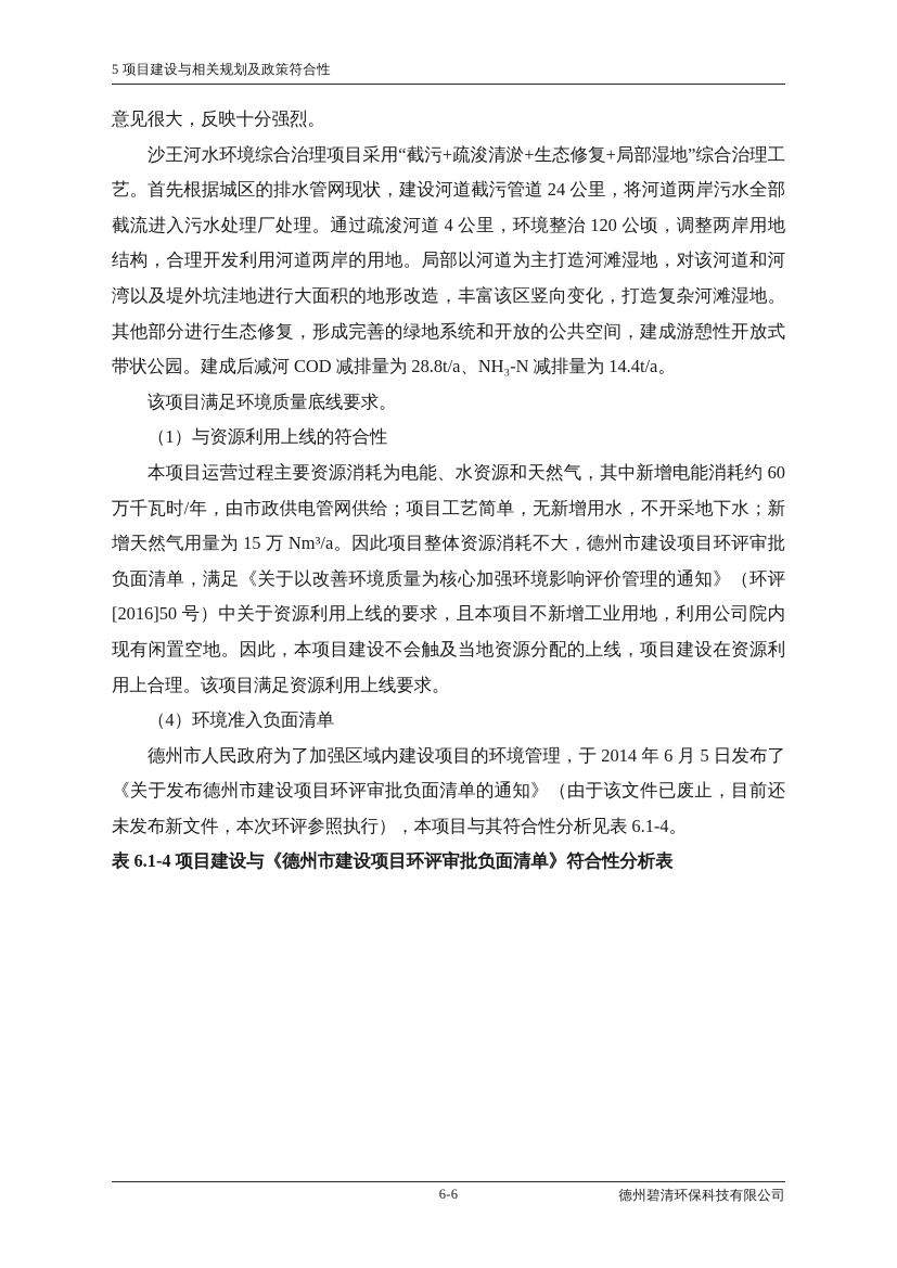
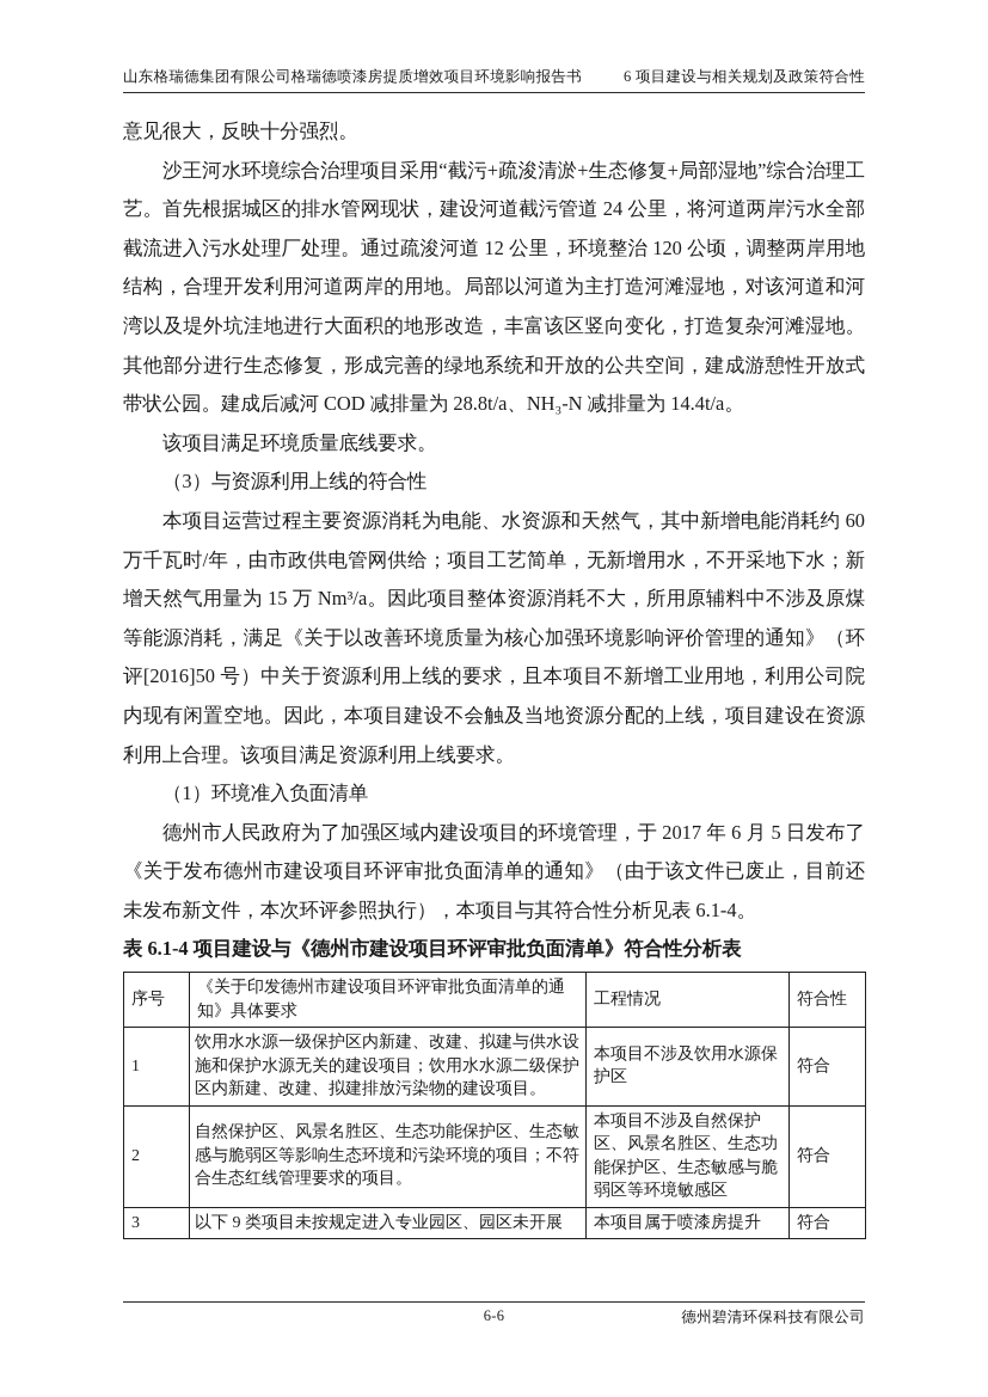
+ 山东格瑞德集团有限公司格瑞德喷漆房提质增效项目环境影响报告书
- 5 项目建设与相关规划及政策符合性
+ 6 项目建设与相关规划及政策符合性
  意见很大，反映十分强烈。
- 沙王河水环境综合治理项目采用“截污+疏浚清淤+生态修复+局部湿地”综合治理工艺。首先根据城区的排水管网现状，建设河道截污管道 24 公里，将河道两岸污水全部截流进入污水处理厂处理。通过疏浚河道 4 公里，环境整治 120 公顷，调整两岸用地结构，合理开发利用河道两岸的用地。局部以河道为主打造河滩湿地，对该河道和河湾以及堤外坑洼地进行大面积的地形改造，丰富该区竖向变化，打造复杂河滩湿地。其他部分进行生态修复，形成完善的绿地系统和开放的公共空间，建成游憩性开放式带状公园。建成后减河 COD 减排量为 28.8t/a、NH₃-N 减排量为 14.4t/a。
+ 沙王河水环境综合治理项目采用“截污+疏浚清淤+生态修复+局部湿地”综合治理工艺。首先根据城区的排水管网现状，建设河道截污管道 24 公里，将河道两岸污水全部截流进入污水处理厂处理。通过疏浚河道 12 公里，环境整治 120 公顷，调整两岸用地结构，合理开发利用河道两岸的用地。局部以河道为主打造河滩湿地，对该河道和河湾以及堤外坑洼地进行大面积的地形改造，丰富该区竖向变化，打造复杂河滩湿地。其他部分进行生态修复，形成完善的绿地系统和开放的公共空间，建成游憩性开放式带状公园。建成后减河 COD 减排量为 28.8t/a、NH₃-N 减排量为 14.4t/a。
  该项目满足环境质量底线要求。
- （1）与资源利用上线的符合性
+ （3）与资源利用上线的符合性
- 本项目运营过程主要资源消耗为电能、水资源和天然气，其中新增电能消耗约 60 万千瓦时/年，由市政供电管网供给；项目工艺简单，无新增用水，不开采地下水；新增天然气用量为 15 万 Nm³/a。因此项目整体资源消耗不大，德州市建设项目环评审批负面清单，满足《关于以改善环境质量为核心加强环境影响评价管理的通知》（环评[2016]50 号）中关于资源利用上线的要求，且本项目不新增工业用地，利用公司院内现有闲置空地。因此，本项目建设不会触及当地资源分配的上线，项目建设在资源利用上合理。该项目满足资源利用上线要求。
+ 本项目运营过程主要资源消耗为电能、水资源和天然气，其中新增电能消耗约 60 万千瓦时/年，由市政供电管网供给；项目工艺简单，无新增用水，不开采地下水；新增天然气用量为 15 万 Nm³/a。因此项目整体资源消耗不大，所用原辅料中不涉及原煤等能源消耗，满足《关于以改善环境质量为核心加强环境影响评价管理的通知》（环评[2016]50 号）中关于资源利用上线的要求，且本项目不新增工业用地，利用公司院内现有闲置空地。因此，本项目建设不会触及当地资源分配的上线，项目建设在资源利用上合理。该项目满足资源利用上线要求。
- （4）环境准入负面清单
+ （1）环境准入负面清单
- 德州市人民政府为了加强区域内建设项目的环境管理，于 2014 年 6 月 5 日发布了《关于发布德州市建设项目环评审批负面清单的通知》（由于该文件已废止，目前还未发布新文件，本次环评参照执行），本项目与其符合性分析见表 6.1-4。
+ 德州市人民政府为了加强区域内建设项目的环境管理，于 2017 年 6 月 5 日发布了《关于发布德州市建设项目环评审批负面清单的通知》（由于该文件已废止，目前还未发布新文件，本次环评参照执行），本项目与其符合性分析见表 6.1-4。
  表 6.1-4 项目建设与《德州市建设项目环评审批负面清单》符合性分析表
+ 序号	《关于印发德州市建设项目环评审批负面清单的通知》具体要求	工程情况	符合性
+ 1	饮用水水源一级保护区内新建、改建、拟建与供水设施和保护水源无关的建设项目；饮用水水源二级保护区内新建、改建、拟建排放污染物的建设项目。	本项目不涉及饮用水源保护区	符合
+ 2	自然保护区、风景名胜区、生态功能保护区、生态敏感与脆弱区等影响生态环境和污染环境的项目；不符合生态红线管理要求的项目。	本项目不涉及自然保护区、风景名胜区、生态功能保护区、生态敏感与脆弱区等环境敏感区	符合
+ 3	以下 9 类项目未按规定进入专业园区、园区未开展	本项目属于喷漆房提升	符合
  6-6
  德州碧清环保科技有限公司
